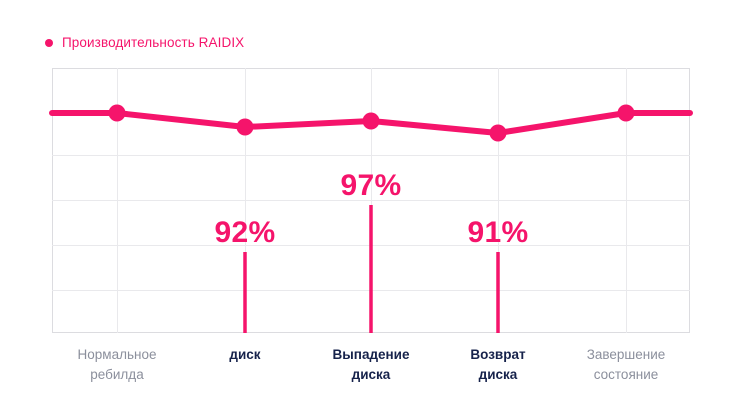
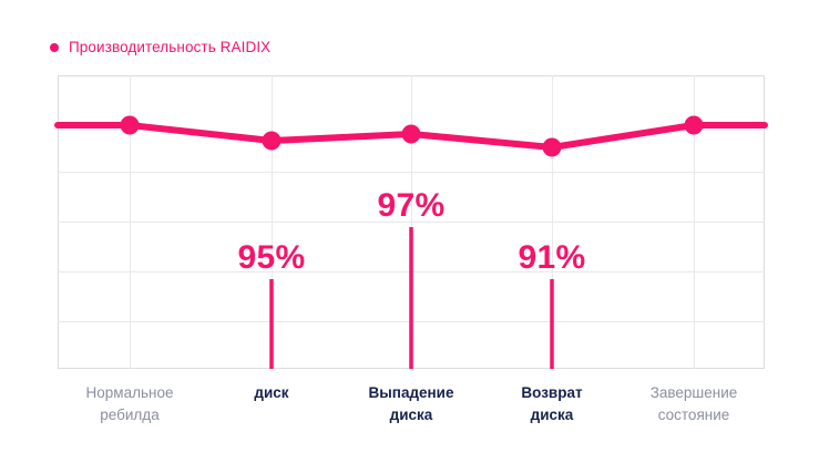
  Производительность RAIDIX
- 92%
+ 95%
  97%
  91%
  Нормальное
  ребилда
  диск
  Выпадение
  диска
  Возврат
  диска
  Завершение
  состояние
